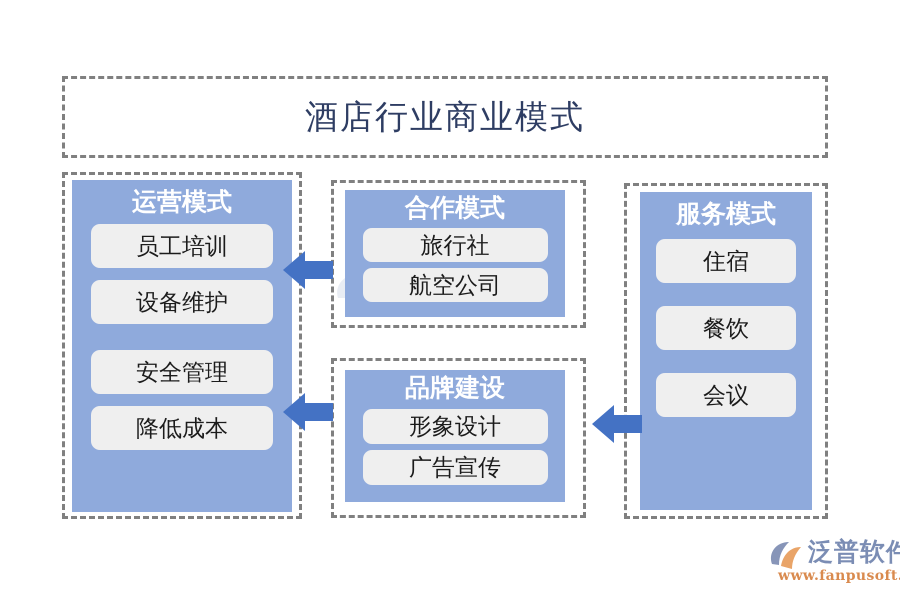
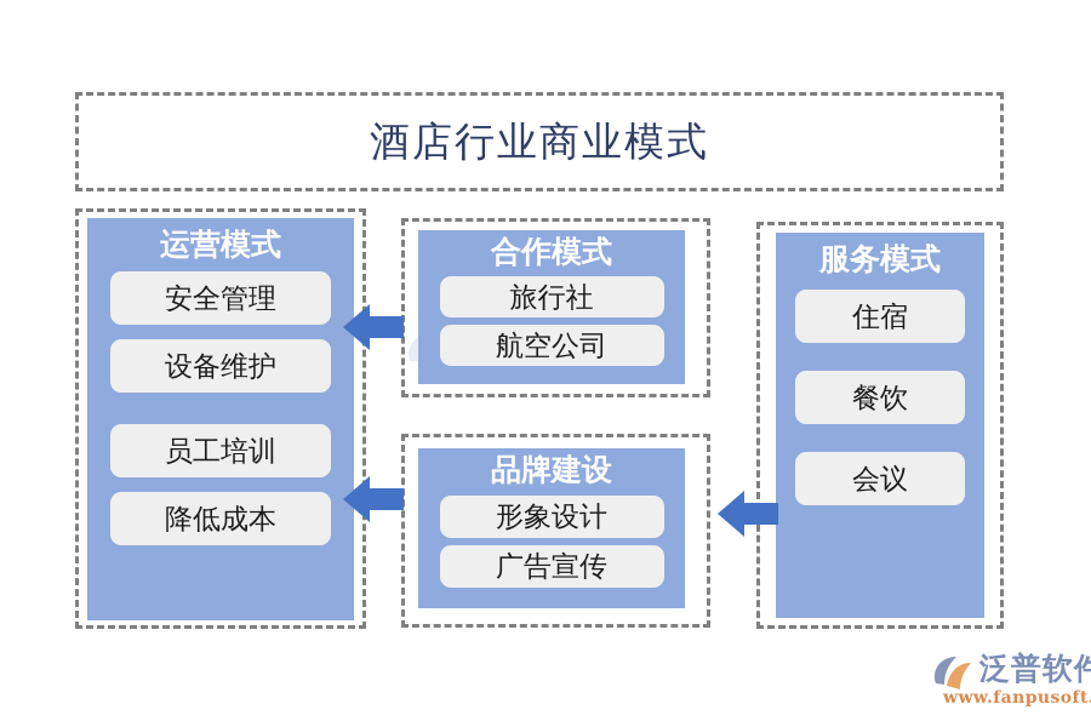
  酒店行业商业模式
  运营模式
- 员工培训
+ 安全管理
  设备维护
- 安全管理
+ 员工培训
  降低成本
  合作模式
  旅行社
  航空公司
  品牌建设
  形象设计
  广告宣传
  服务模式
  住宿
  餐饮
  会议
  泛普软件
  www.fanpusoft
